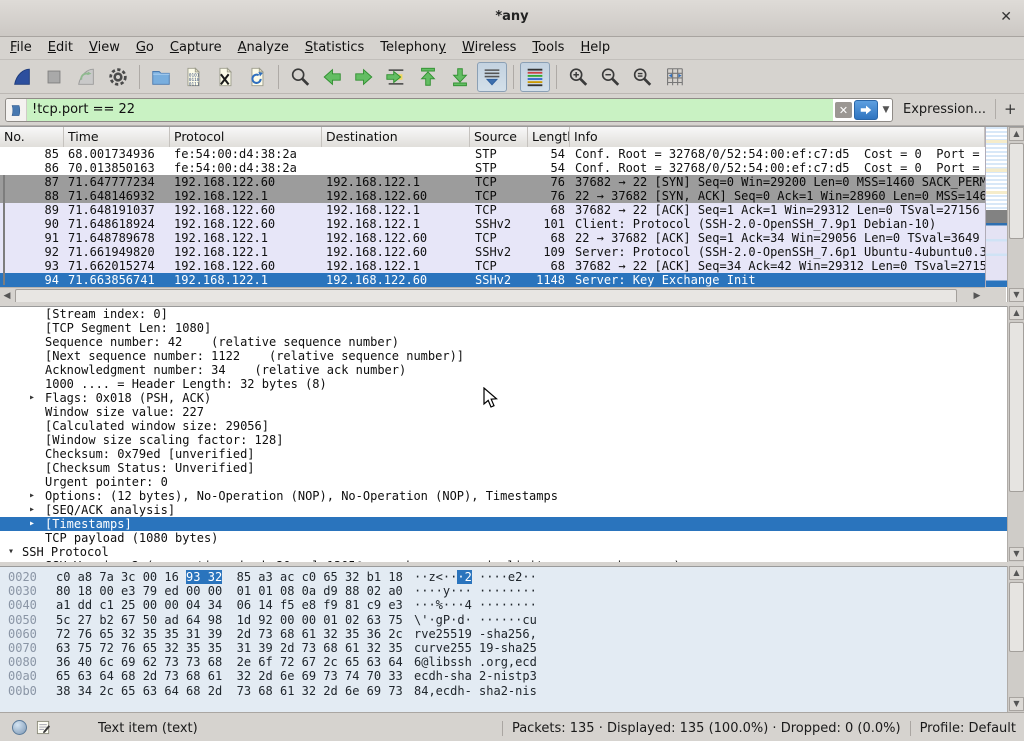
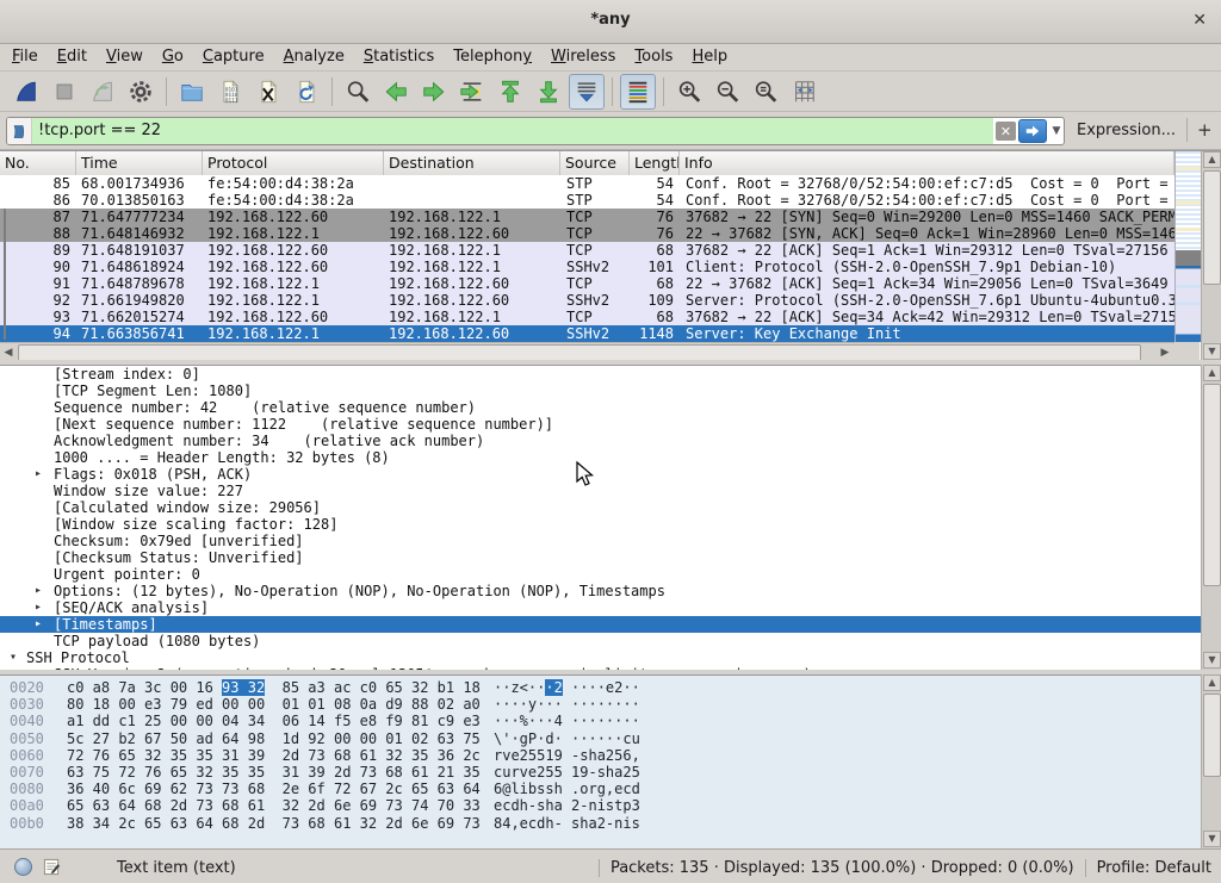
  *any
  ✕
  File Edit View Go Capture Analyze Statistics Telephony Wireless Tools Help
  !tcp.port == 22
  ✕
  ▼
  Expression...
  +
  No.
  Time
  Protocol
  Destination
  Source
  Lengt
  Info
  85
  68.001734936
  fe:54:00:d4:38:2a
  STP
  54
  Conf. Root = 32768/0/52:54:00:ef:c7:d5 Cost = 0 Port =
  86
  70.013850163
  fe:54:00:d4:38:2a
  STP
  54
  Conf. Root = 32768/0/52:54:00:ef:c7:d5 Cost = 0 Port =
  87
  71.647777234
  192.168.122.60
  192.168.122.1
  TCP
  76
  37682 → 22 [SYN] Seq=0 Win=29200 Len=0 MSS=1460 SACK_PERM
  88
  71.648146932
  192.168.122.1
  192.168.122.60
  TCP
  76
  22 → 37682 [SYN, ACK] Seq=0 Ack=1 Win=28960 Len=0 MSS=146
  89
  71.648191037
  192.168.122.60
  192.168.122.1
  TCP
  68
  37682 → 22 [ACK] Seq=1 Ack=1 Win=29312 Len=0 TSval=27156
  90
  71.648618924
  192.168.122.60
  192.168.122.1
  SSHv2
  101
  Client: Protocol (SSH-2.0-OpenSSH_7.9p1 Debian-10)
  91
  71.648789678
  192.168.122.1
  192.168.122.60
  TCP
  68
  22 → 37682 [ACK] Seq=1 Ack=34 Win=29056 Len=0 TSval=3649
  92
  71.661949820
  192.168.122.1
  192.168.122.60
  SSHv2
  109
  Server: Protocol (SSH-2.0-OpenSSH_7.6p1 Ubuntu-4ubuntu0.3
  93
  71.662015274
  192.168.122.60
  192.168.122.1
  TCP
  68
  37682 → 22 [ACK] Seq=34 Ack=42 Win=29312 Len=0 TSval=2715
  94
  71.663856741
  192.168.122.1
  192.168.122.60
  SSHv2
  1148
  Server: Key Exchange Init
  ◀
  ▶
  ▲
  ▼
  [Stream index: 0]
  [TCP Segment Len: 1080]
  Sequence number: 42 (relative sequence number)
  [Next sequence number: 1122 (relative sequence number)]
  Acknowledgment number: 34 (relative ack number)
  1000 .... = Header Length: 32 bytes (8)
  ▸
  Flags: 0x018 (PSH, ACK)
  Window size value: 227
  [Calculated window size: 29056]
  [Window size scaling factor: 128]
  Checksum: 0x79ed [unverified]
  [Checksum Status: Unverified]
  Urgent pointer: 0
  ▸
  Options: (12 bytes), No-Operation (NOP), No-Operation (NOP), Timestamps
  ▸
  [SEQ/ACK analysis]
  ▸
  [Timestamps]
  TCP payload (1080 bytes)
  ▾
  SSH Protocol
  ▲
  ▼
  0020
  c0 a8 7a 3c 00 16 93 32 85 a3 ac c0 65 32 b1 18
  ··z<···2 ····e2··
  0030
  80 18 00 e3 79 ed 00 00 01 01 08 0a d9 88 02 a0
  ····y··· ········
  0040
  a1 dd c1 25 00 00 04 34 06 14 f5 e8 f9 81 c9 e3
  ···%···4 ········
  0050
  5c 27 b2 67 50 ad 64 98 1d 92 00 00 01 02 63 75
  \'·gP·d· ······cu
  0060
  72 76 65 32 35 35 31 39 2d 73 68 61 32 35 36 2c
  rve25519 -sha256,
  0070
- 63 75 72 76 65 32 35 35 31 39 2d 73 68 61 32 35
+ 63 75 72 76 65 32 35 35 31 39 2d 73 68 61 21 35
  curve255 19-sha25
  0080
  36 40 6c 69 62 73 73 68 2e 6f 72 67 2c 65 63 64
  6@libssh .org,ecd
  00a0
  65 63 64 68 2d 73 68 61 32 2d 6e 69 73 74 70 33
  ecdh-sha 2-nistp3
  00b0
  38 34 2c 65 63 64 68 2d 73 68 61 32 2d 6e 69 73
  84,ecdh- sha2-nis
  ▲
  ▼
  Text item (text)
  Packets: 135 · Displayed: 135 (100.0%) · Dropped: 0 (0.0%)
  Profile: Default
